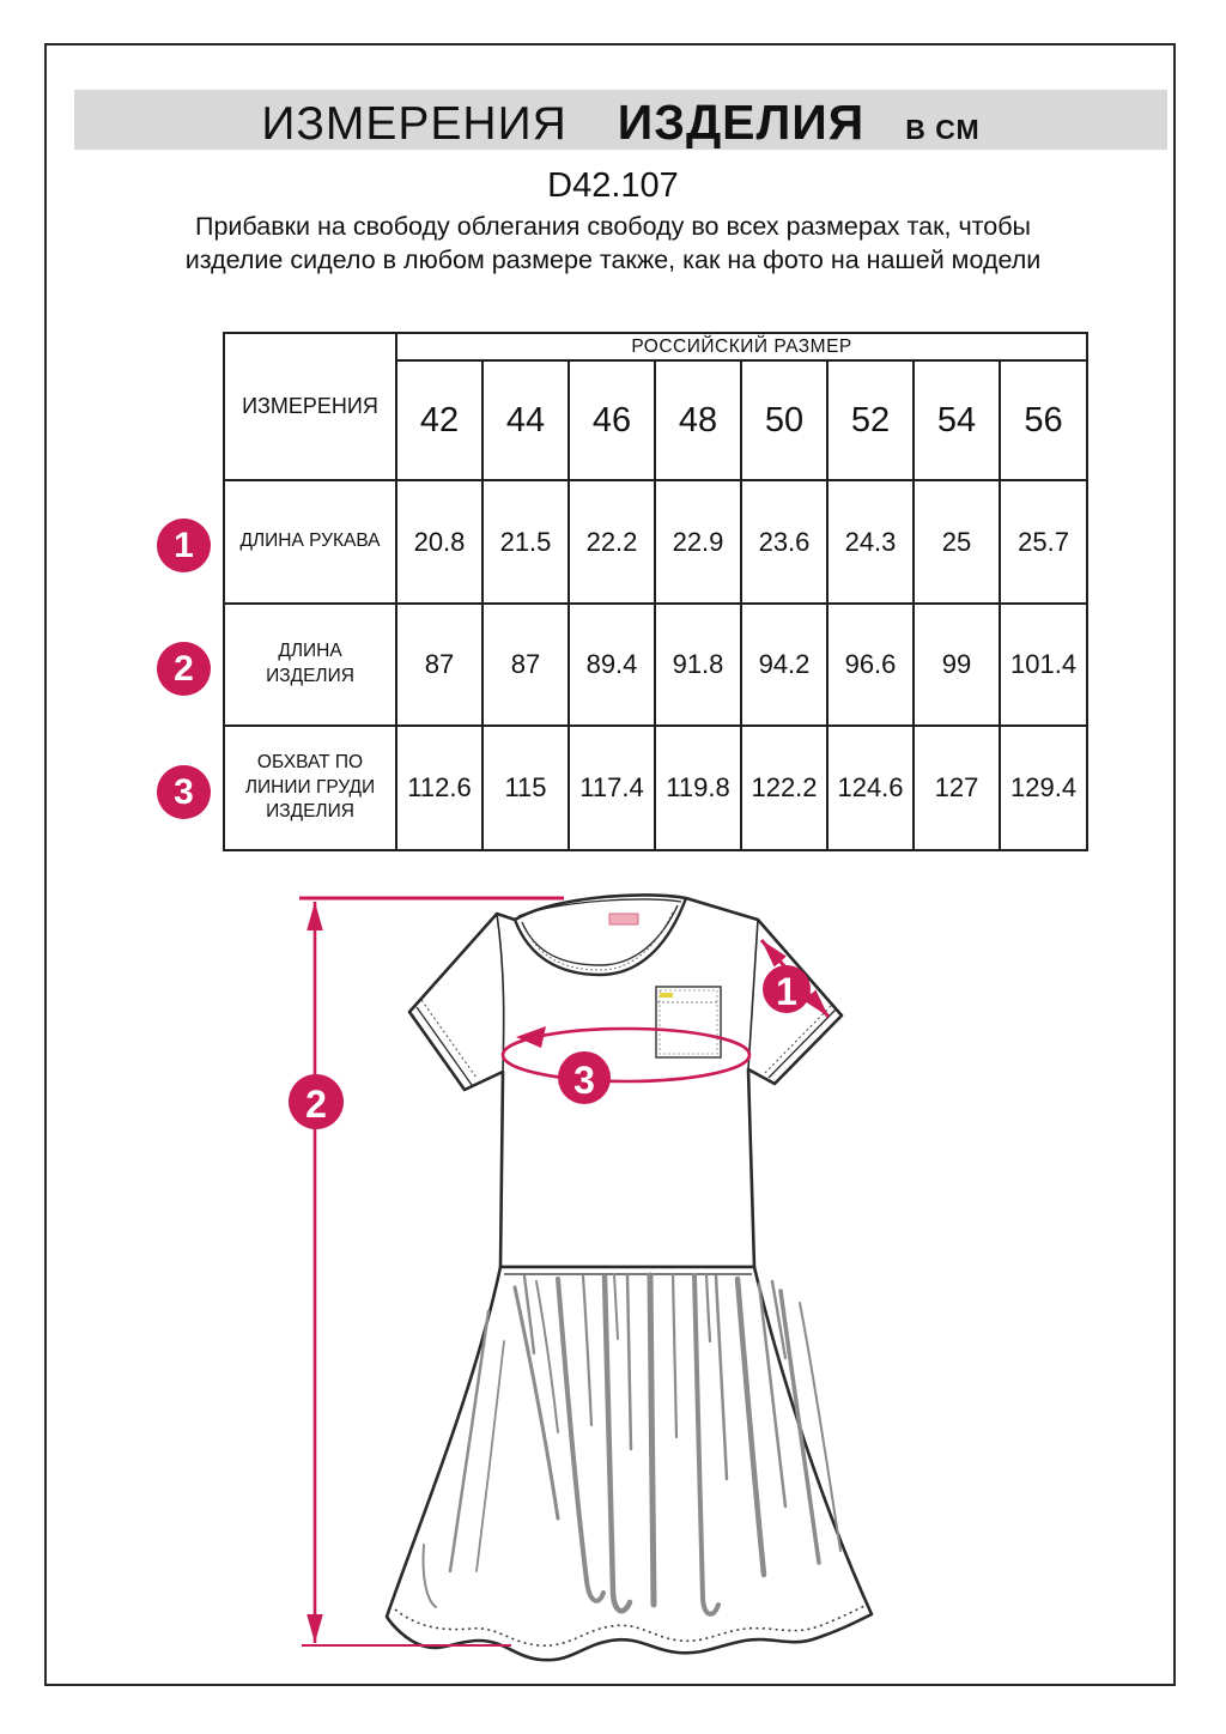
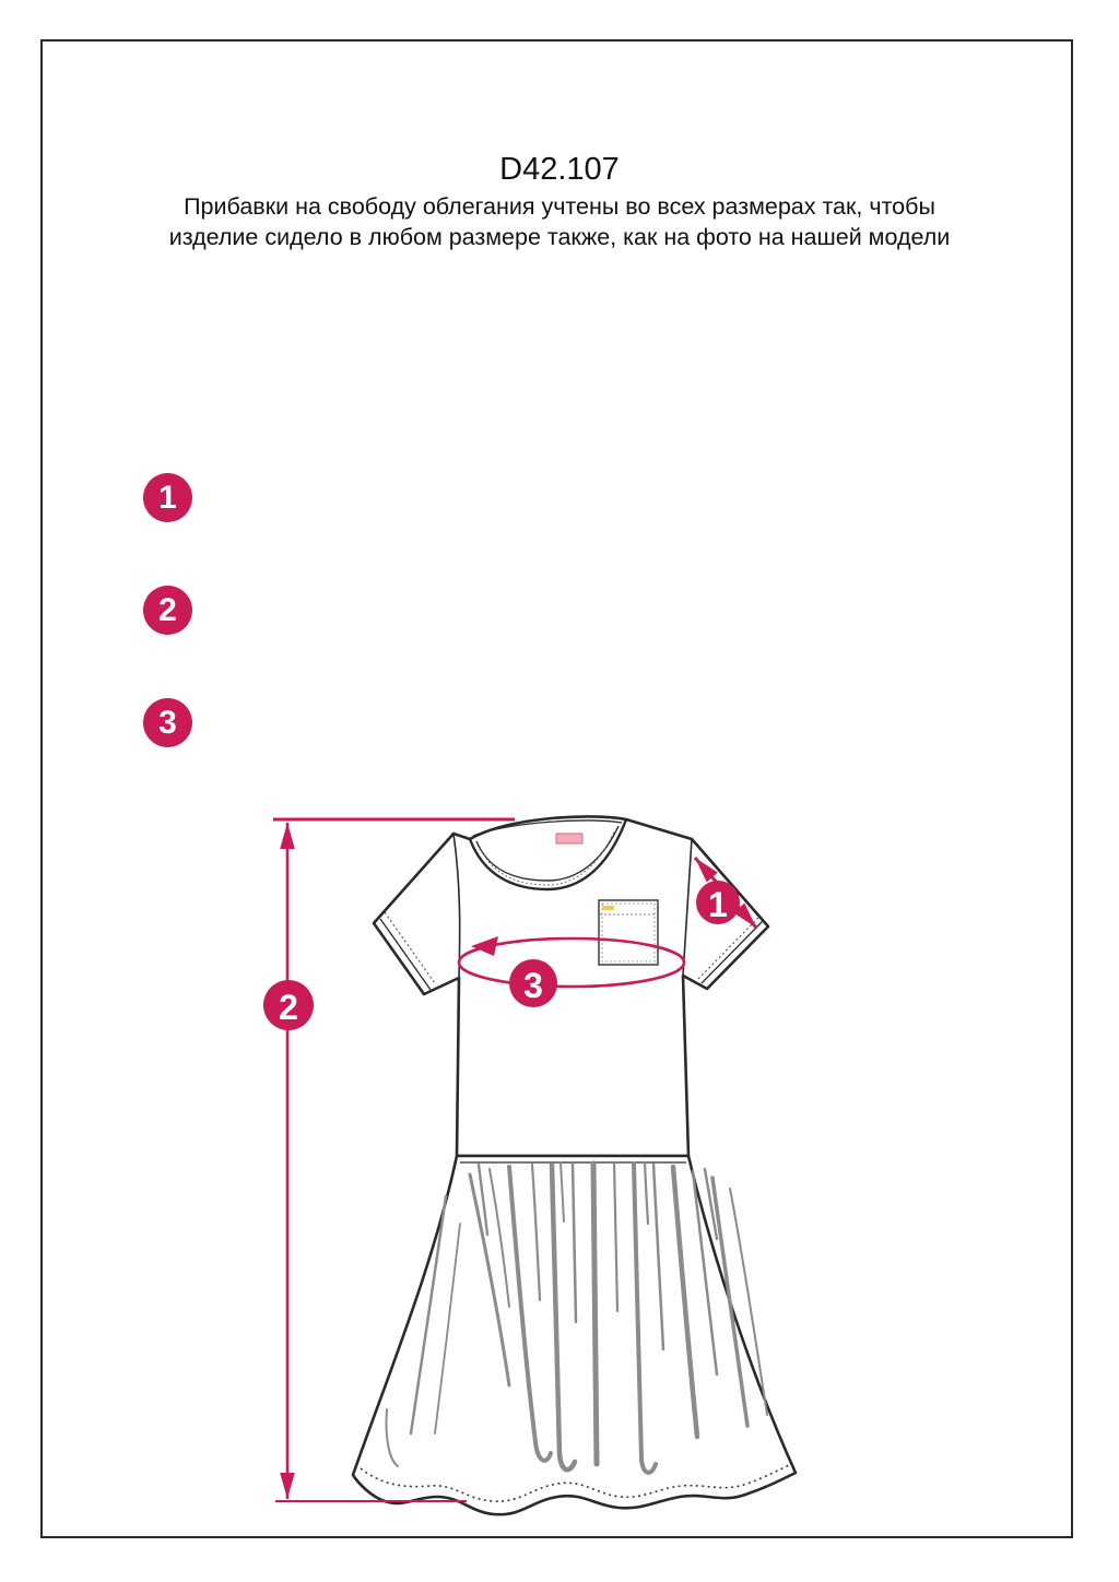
- ИЗМЕРЕНИЯ
- ИЗДЕЛИЯ
- В СМ
  D42.107
- Прибавки на свободу облегания свободу во всех размерах так, чтобы изделие сидело в любом размере также, как на фото на нашей модели
+ Прибавки на свободу облегания учтены во всех размерах так, чтобы изделие сидело в любом размере также, как на фото на нашей модели
- ИЗМЕРЕНИЯ	РОССИЙСКИЙ РАЗМЕР
- 42	44	46	48	50	52	54	56
- ДЛИНА РУКАВА	20.8	21.5	22.2	22.9	23.6	24.3	25	25.7
- ДЛИНА ИЗДЕЛИЯ	87	87	89.4	91.8	94.2	96.6	99	101.4
- ОБХВАТ ПО ЛИНИИ ГРУДИ ИЗДЕЛИЯ	112.6	115	117.4	119.8	122.2	124.6	127	129.4
  1
  2
  3
  1
  2
  3
